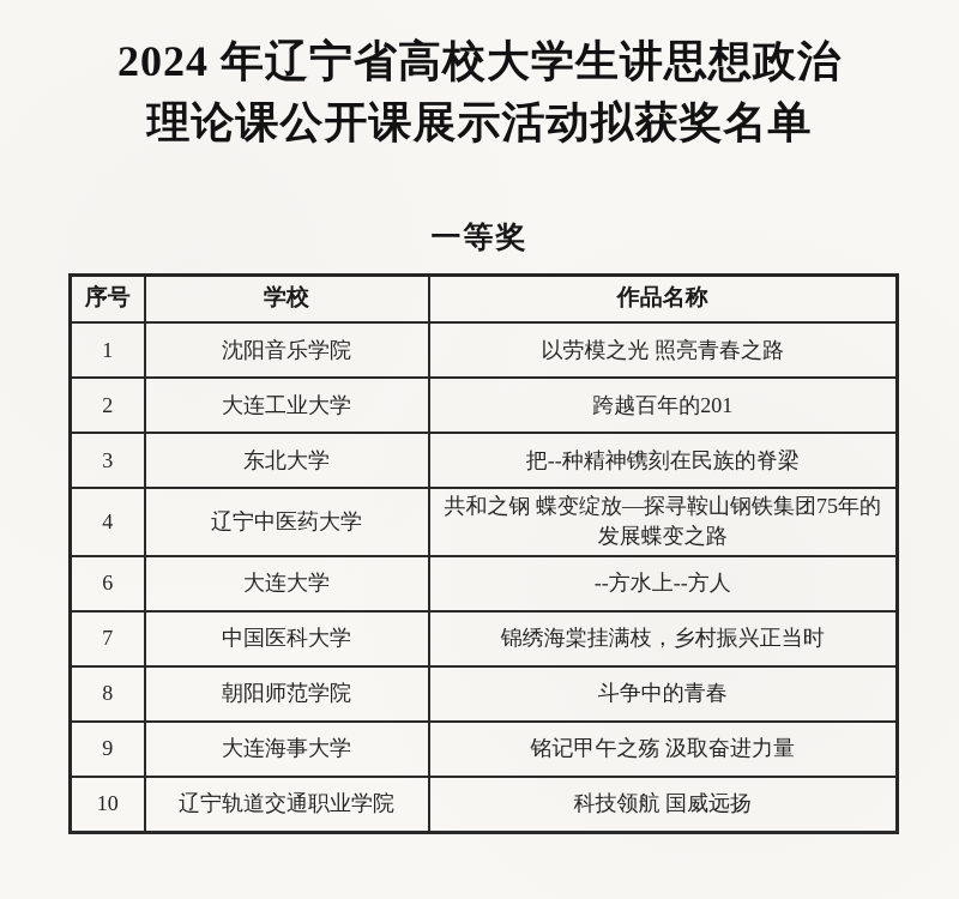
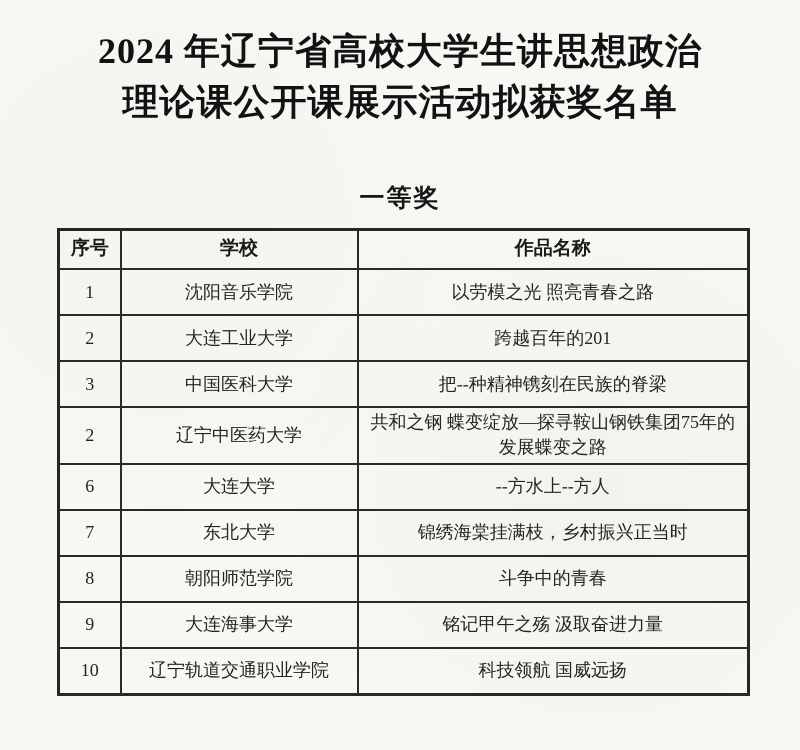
  2024 年辽宁省高校大学生讲思想政治
  理论课公开课展示活动拟获奖名单
  一等奖
  序号	学校	作品名称
  1	沈阳音乐学院	以劳模之光 照亮青春之路
  2	大连工业大学	跨越百年的201
- 3	东北大学	把--种精神镌刻在民族的脊梁
+ 3	中国医科大学	把--种精神镌刻在民族的脊梁
- 4	辽宁中医药大学	共和之钢 蝶变绽放—探寻鞍山钢铁集团75年的发展蝶变之路
+ 2	辽宁中医药大学	共和之钢 蝶变绽放—探寻鞍山钢铁集团75年的发展蝶变之路
  6	大连大学	--方水上--方人
- 7	中国医科大学	锦绣海棠挂满枝，乡村振兴正当时
+ 7	东北大学	锦绣海棠挂满枝，乡村振兴正当时
  8	朝阳师范学院	斗争中的青春
  9	大连海事大学	铭记甲午之殇 汲取奋进力量
  10	辽宁轨道交通职业学院	科技领航 国威远扬
